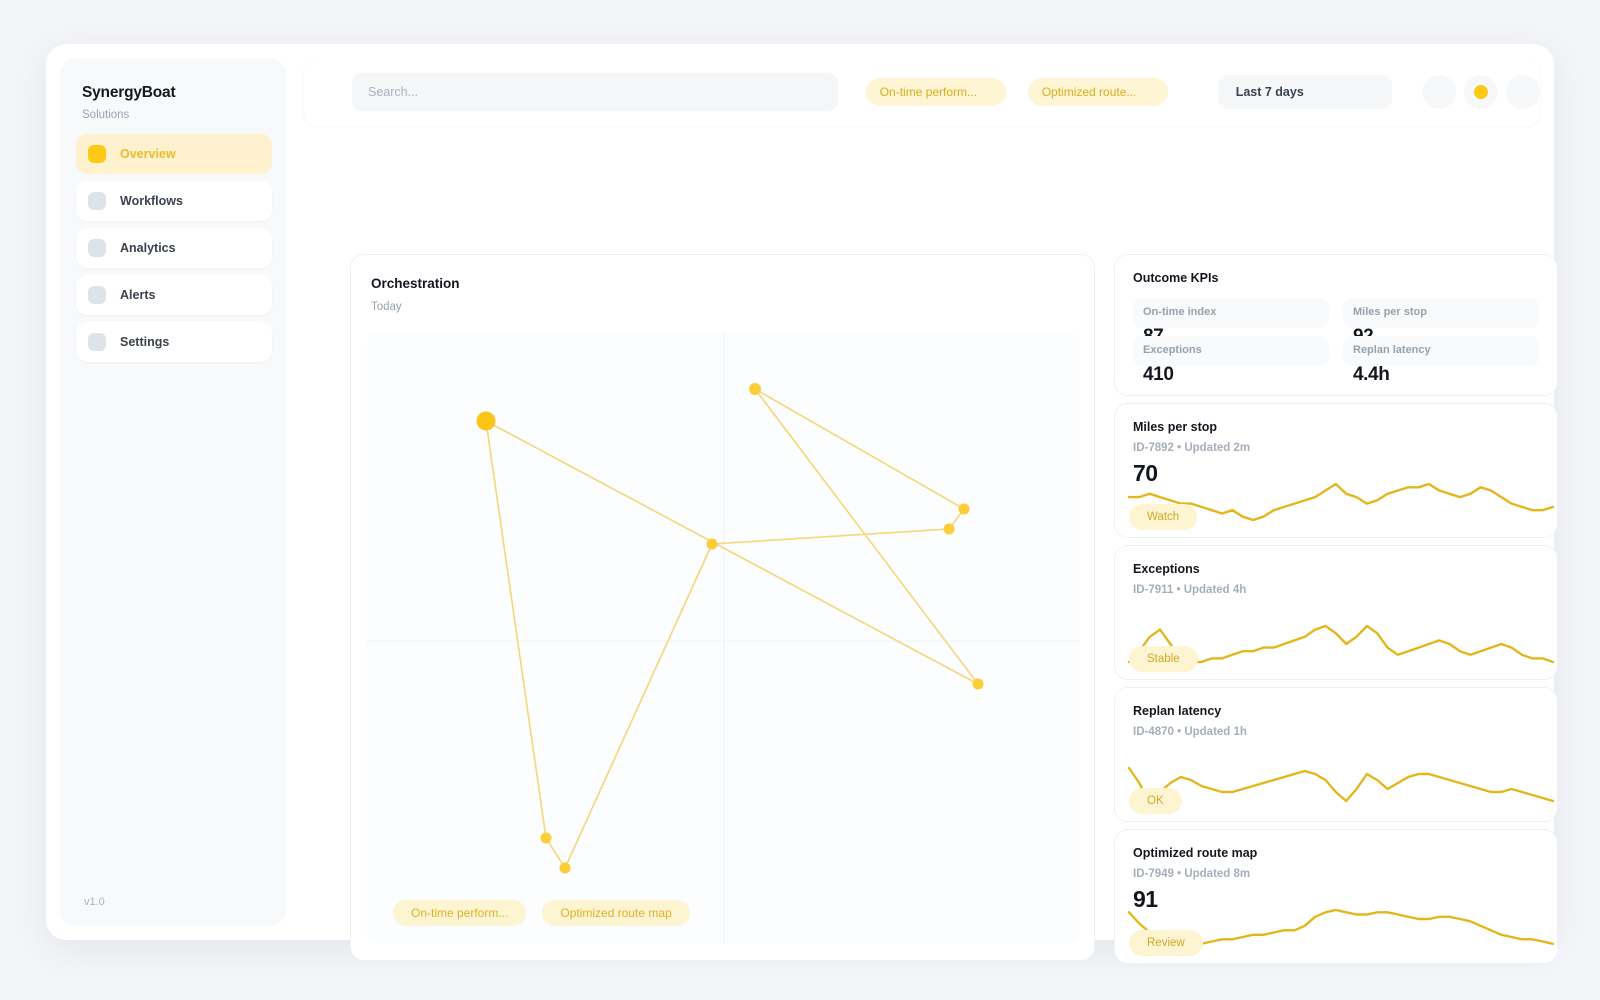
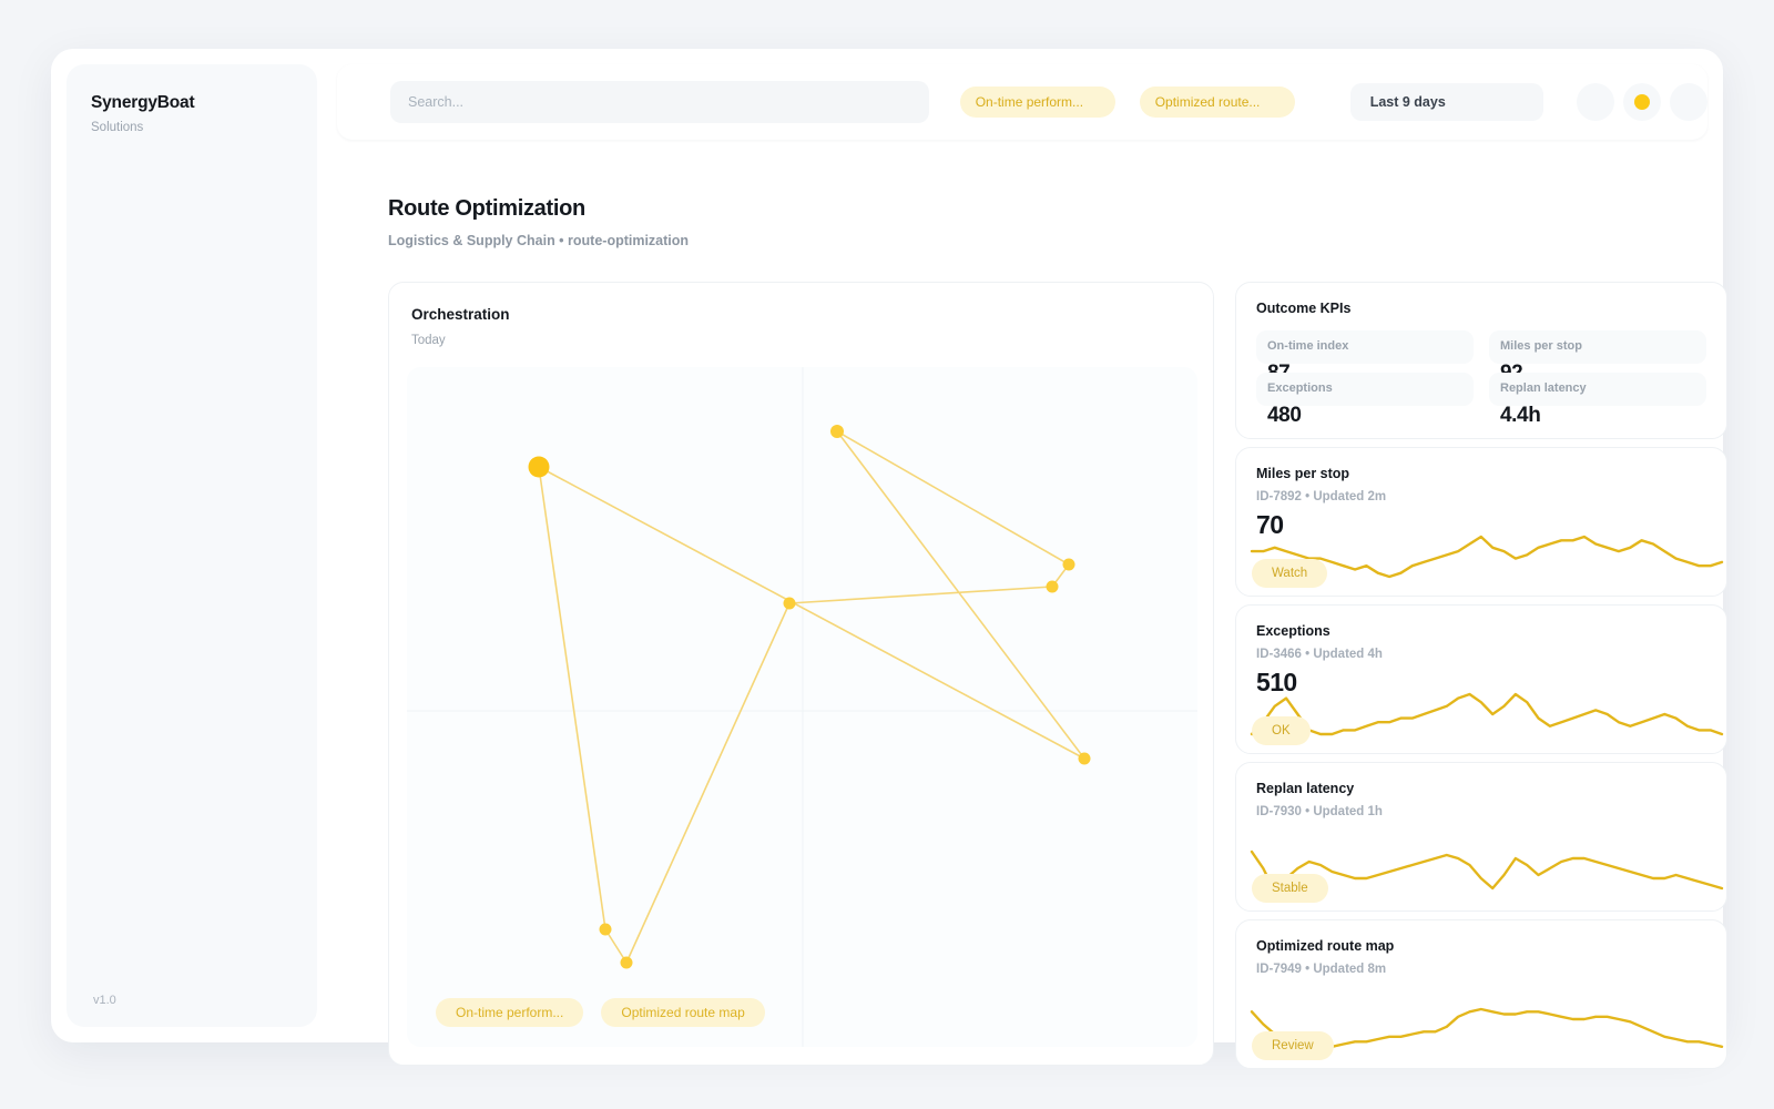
  SynergyBoat
  Solutions
- Overview
- Workflows
- Analytics
- Alerts
- Settings
  v1.0
  Search...
  On-time perform...
  Optimized route...
- Last 7 days
+ Last 9 days
+ Route Optimization
+ Logistics & Supply Chain • route-optimization
  Orchestration
  Today
  On-time perform...
  Optimized route map
  Outcome KPIs
  On-time index
  Miles per stop
  Exceptions
- 410
+ 480
  Replan latency
  4.4h
  Miles per stop
  ID-7892 • Updated 2m
  70
  Watch
  Exceptions
- ID-7911 • Updated 4h
+ ID-3466 • Updated 4h
+ 510
- Stable
+ OK
  Replan latency
- ID-4870 • Updated 1h
+ ID-7930 • Updated 1h
- OK
+ Stable
  Optimized route map
  ID-7949 • Updated 8m
- 91
  Review
